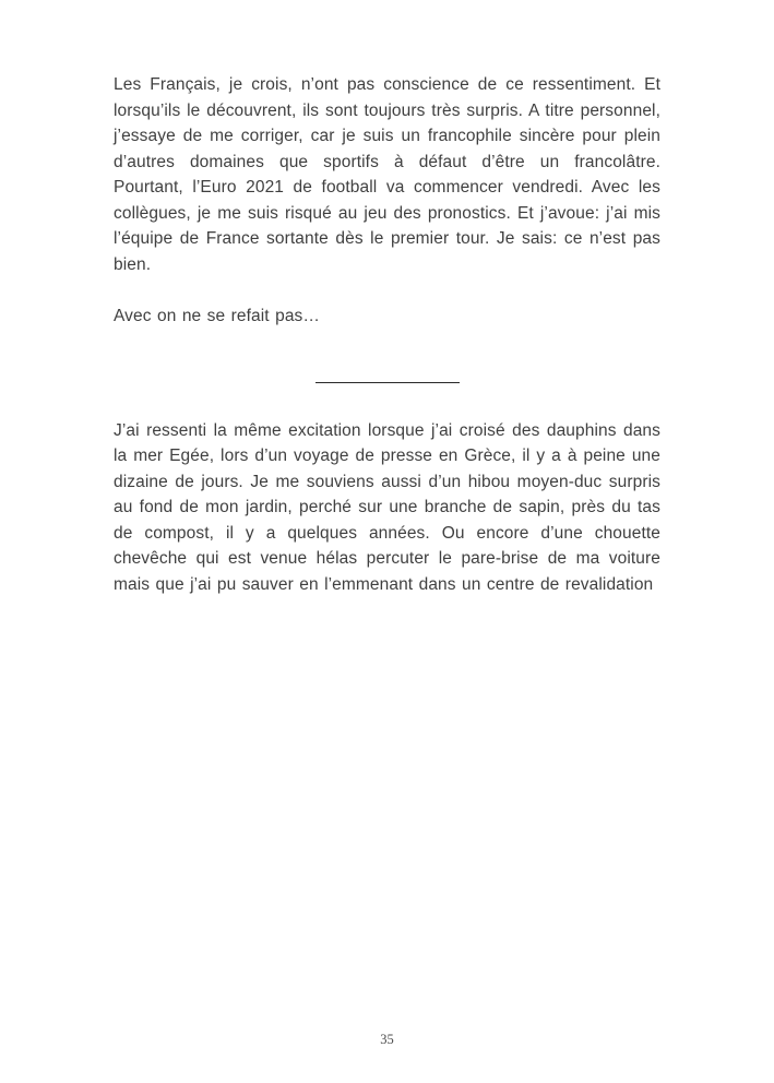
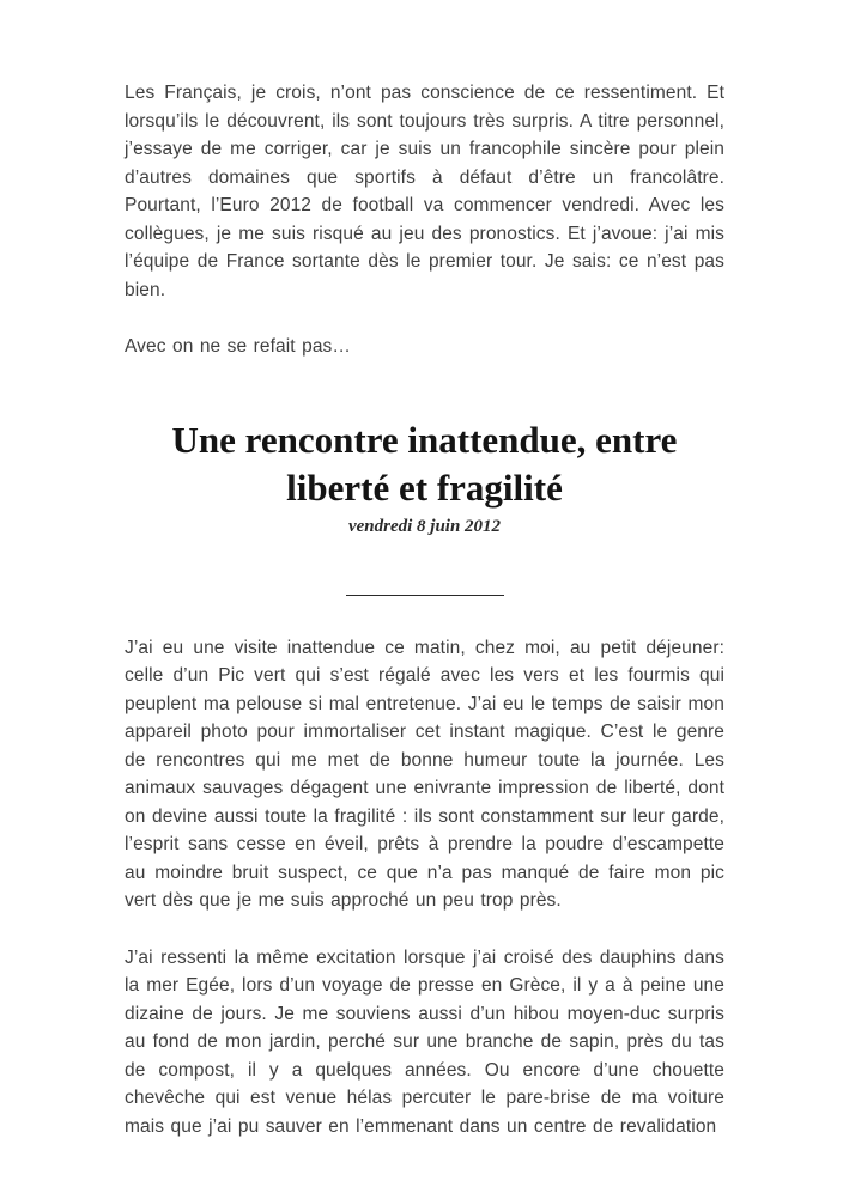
- Les Français, je crois, n’ont pas conscience de ce ressentiment. Et lorsqu’ils le découvrent, ils sont toujours très surpris. A titre personnel, j’essaye de me corriger, car je suis un francophile sincère pour plein d’autres domaines que sportifs à défaut d’être un francolâtre. Pourtant, l’Euro 2021 de football va commencer vendredi. Avec les collègues, je me suis risqué au jeu des pronostics. Et j’avoue: j’ai mis l’équipe de France sortante dès le premier tour. Je sais: ce n’est pas bien.
+ Les Français, je crois, n’ont pas conscience de ce ressentiment. Et lorsqu’ils le découvrent, ils sont toujours très surpris. A titre personnel, j’essaye de me corriger, car je suis un francophile sincère pour plein d’autres domaines que sportifs à défaut d’être un francolâtre. Pourtant, l’Euro 2012 de football va commencer vendredi. Avec les collègues, je me suis risqué au jeu des pronostics. Et j’avoue: j’ai mis l’équipe de France sortante dès le premier tour. Je sais: ce n’est pas bien.
  Avec on ne se refait pas…
+ Une rencontre inattendue, entre liberté et fragilité
+ vendredi 8 juin 2012
+ J’ai eu une visite inattendue ce matin, chez moi, au petit déjeuner: celle d’un Pic vert qui s’est régalé avec les vers et les fourmis qui peuplent ma pelouse si mal entretenue. J’ai eu le temps de saisir mon appareil photo pour immortaliser cet instant magique. C’est le genre de rencontres qui me met de bonne humeur toute la journée. Les animaux sauvages dégagent une enivrante impression de liberté, dont on devine aussi toute la fragilité : ils sont constamment sur leur garde, l’esprit sans cesse en éveil, prêts à prendre la poudre d’escampette au moindre bruit suspect, ce que n’a pas manqué de faire mon pic vert dès que je me suis approché un peu trop près.
  J’ai ressenti la même excitation lorsque j’ai croisé des dauphins dans la mer Egée, lors d’un voyage de presse en Grèce, il y a à peine une dizaine de jours. Je me souviens aussi d’un hibou moyen-duc surpris au fond de mon jardin, perché sur une branche de sapin, près du tas de compost, il y a quelques années. Ou encore d’une chouette chevêche qui est venue hélas percuter le pare-brise de ma voiture mais que j’ai pu sauver en l’emmenant dans un centre de revalidation
- 35
